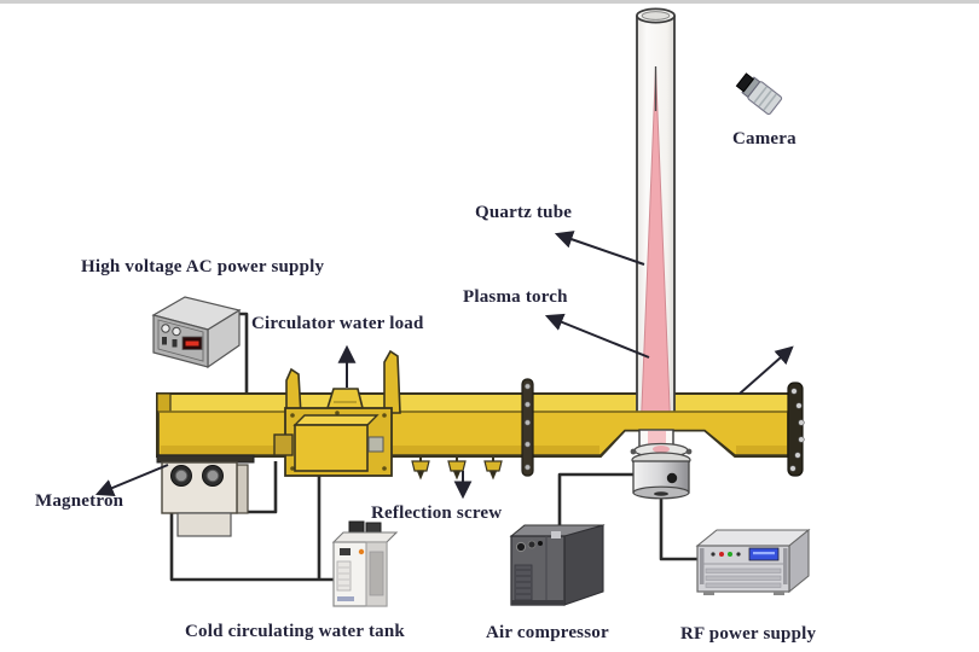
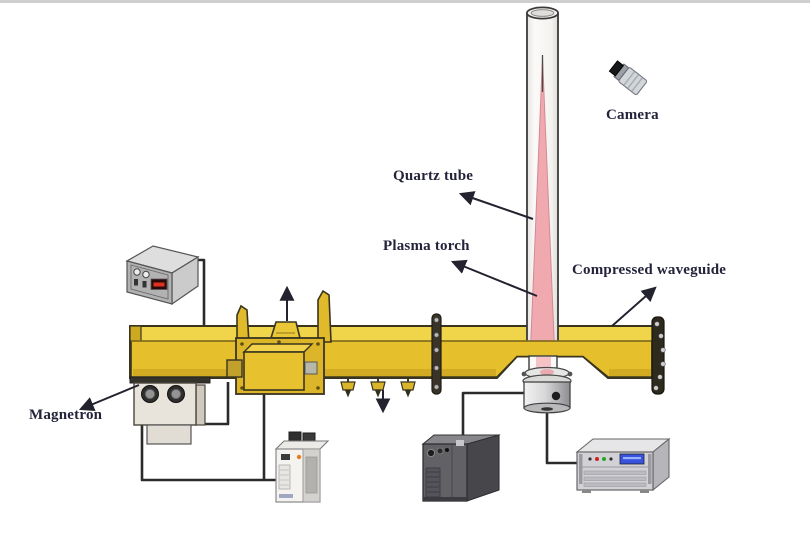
- High voltage AC power supply
- Circulator water load
  Quartz tube
  Plasma torch
  Camera
+ Compressed waveguide
  Magnetron
- Reflection screw
- Cold circulating water tank
- Air compressor
- RF power supply
